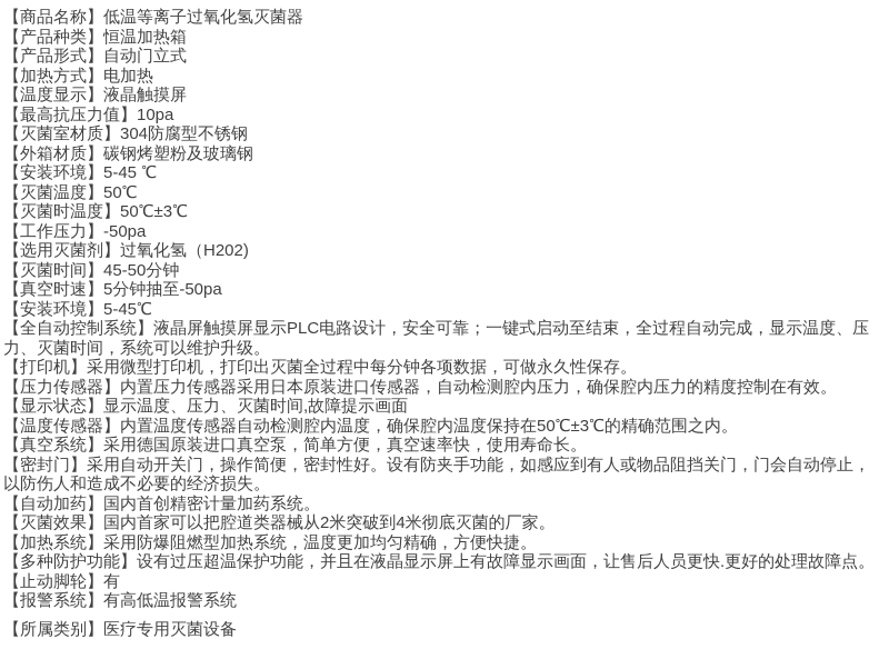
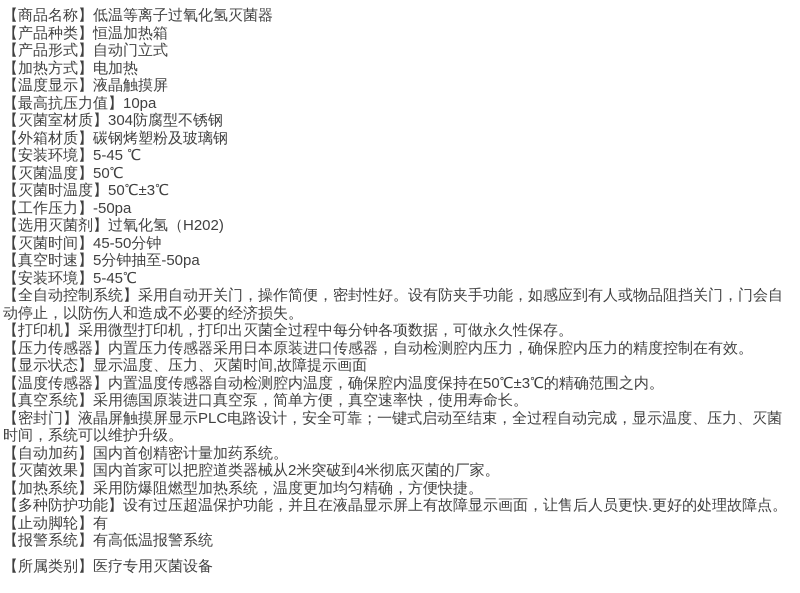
  【商品名称】低温等离子过氧化氢灭菌器
  【产品种类】恒温加热箱
  【产品形式】自动门立式
  【加热方式】电加热
  【温度显示】液晶触摸屏
  【最高抗压力值】10pa
  【灭菌室材质】304防腐型不锈钢
  【外箱材质】碳钢烤塑粉及玻璃钢
  【安装环境】5-45 ℃
  【灭菌温度】50℃
  【灭菌时温度】50℃±3℃
  【工作压力】-50pa
  【选用灭菌剂】过氧化氢（H202)
  【灭菌时间】45-50分钟
  【真空时速】5分钟抽至-50pa
  【安装环境】5-45℃
- 【全自动控制系统】液晶屏触摸屏显示PLC电路设计，安全可靠；一键式启动至结束，全过程自动完成，显示温度、压力、灭菌时间，系统可以维护升级。
+ 【全自动控制系统】采用自动开关门，操作简便，密封性好。设有防夹手功能，如感应到有人或物品阻挡关门，门会自动停止，以防伤人和造成不必要的经济损失。
  【打印机】采用微型打印机，打印出灭菌全过程中每分钟各项数据，可做永久性保存。
  【压力传感器】内置压力传感器采用日本原装进口传感器，自动检测腔内压力，确保腔内压力的精度控制在有效。
  【显示状态】显示温度、压力、灭菌时间,故障提示画面
  【温度传感器】内置温度传感器自动检测腔内温度，确保腔内温度保持在50℃±3℃的精确范围之内。
  【真空系统】采用德国原装进口真空泵，简单方便，真空速率快，使用寿命长。
- 【密封门】采用自动开关门，操作简便，密封性好。设有防夹手功能，如感应到有人或物品阻挡关门，门会自动停止，以防伤人和造成不必要的经济损失。
+ 【密封门】液晶屏触摸屏显示PLC电路设计，安全可靠；一键式启动至结束，全过程自动完成，显示温度、压力、灭菌时间，系统可以维护升级。
  【自动加药】国内首创精密计量加药系统。
  【灭菌效果】国内首家可以把腔道类器械从2米突破到4米彻底灭菌的厂家。
  【加热系统】采用防爆阻燃型加热系统，温度更加均匀精确，方便快捷。
  【多种防护功能】设有过压超温保护功能，并且在液晶显示屏上有故障显示画面，让售后人员更快.更好的处理故障点。
  【止动脚轮】有
  【报警系统】有高低温报警系统
  【所属类别】医疗专用灭菌设备
